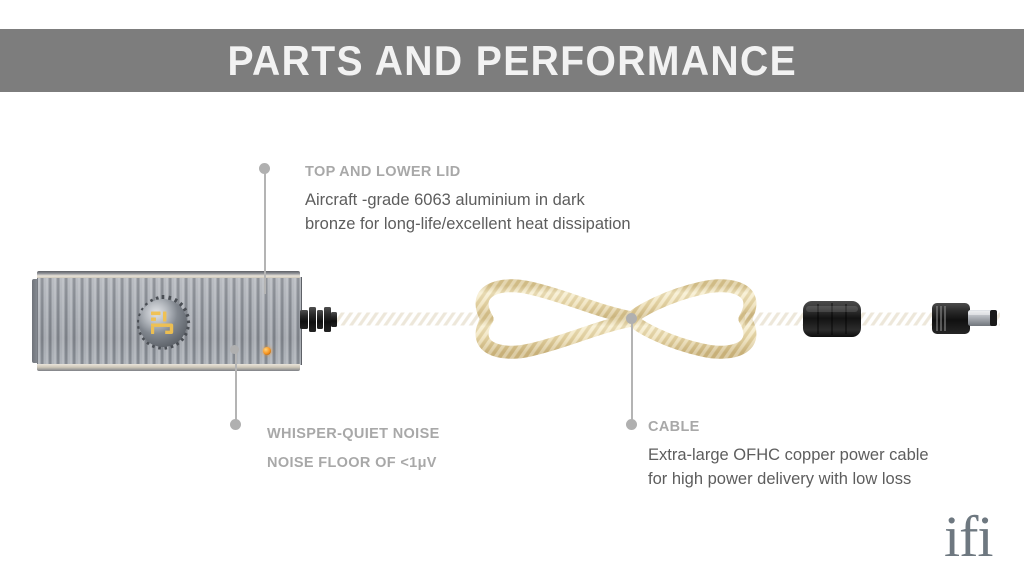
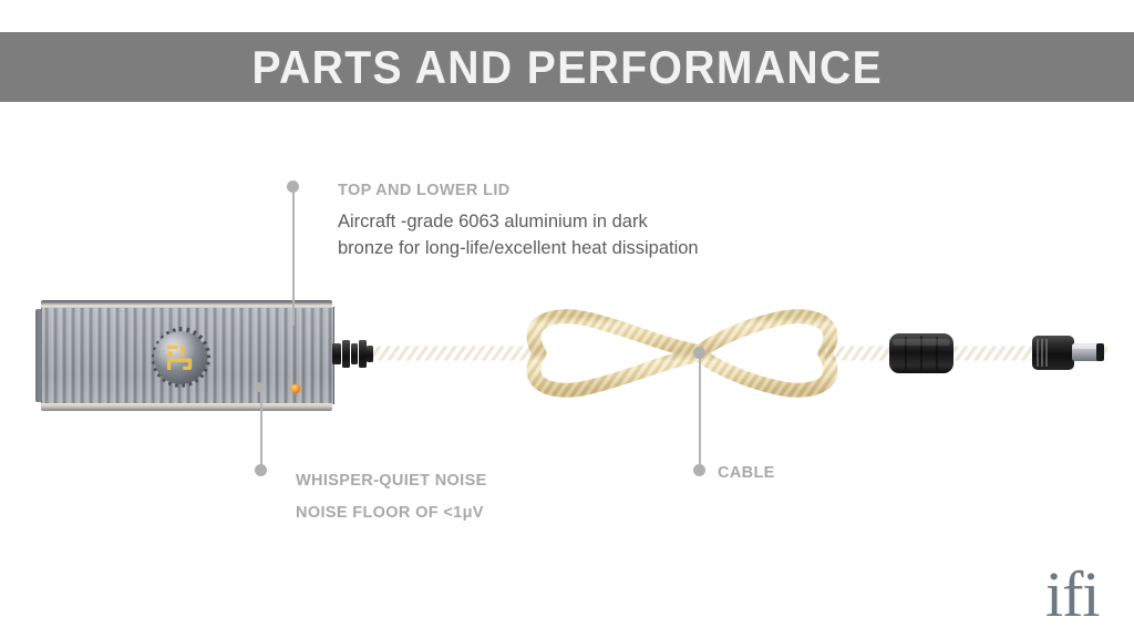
  PARTS AND PERFORMANCE
  TOP AND LOWER LID
  Aircraft -grade 6063 aluminium in dark
  bronze for long-life/excellent heat dissipation
  WHISPER-QUIET NOISE
  NOISE FLOOR OF <1μV
  CABLE
- Extra-large OFHC copper power cable
- for high power delivery with low loss
  ifi
